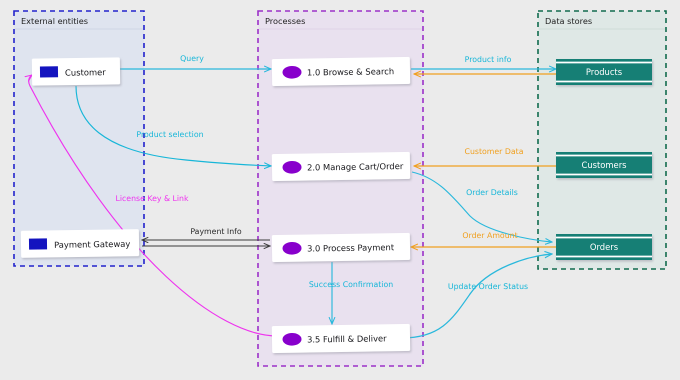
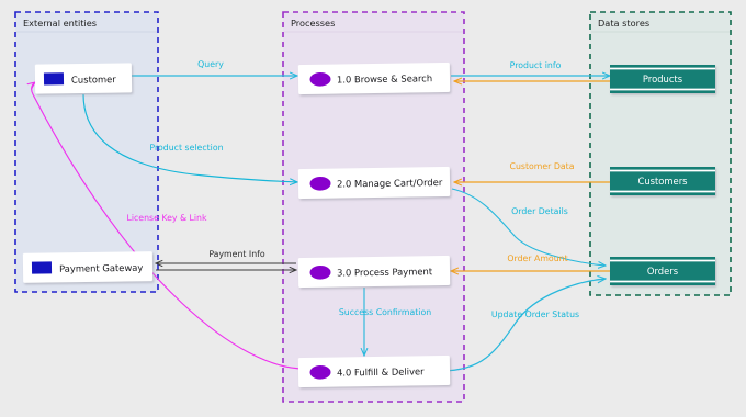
  External entities
  Processes
  Data stores
  Query
  Product info
  Product selection
  Customer Data
  Order Details
  Payment Info
  Order Amount
  Success Confirmation
  Update Order Status
  License Key & Link
  Customer
  Payment Gateway
  1.0 Browse & Search
  2.0 Manage Cart/Order
  3.0 Process Payment
- 3.5 Fulfill & Deliver
+ 4.0 Fulfill & Deliver
  Products
  Customers
  Orders
